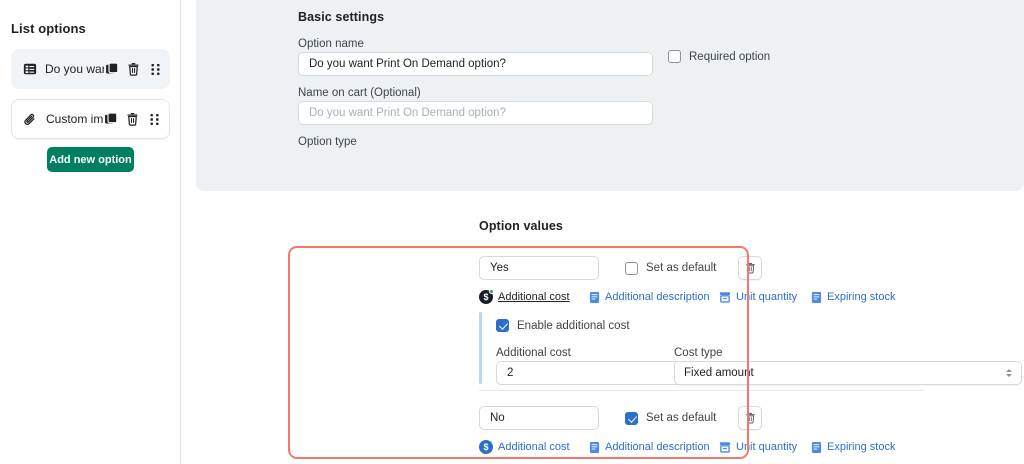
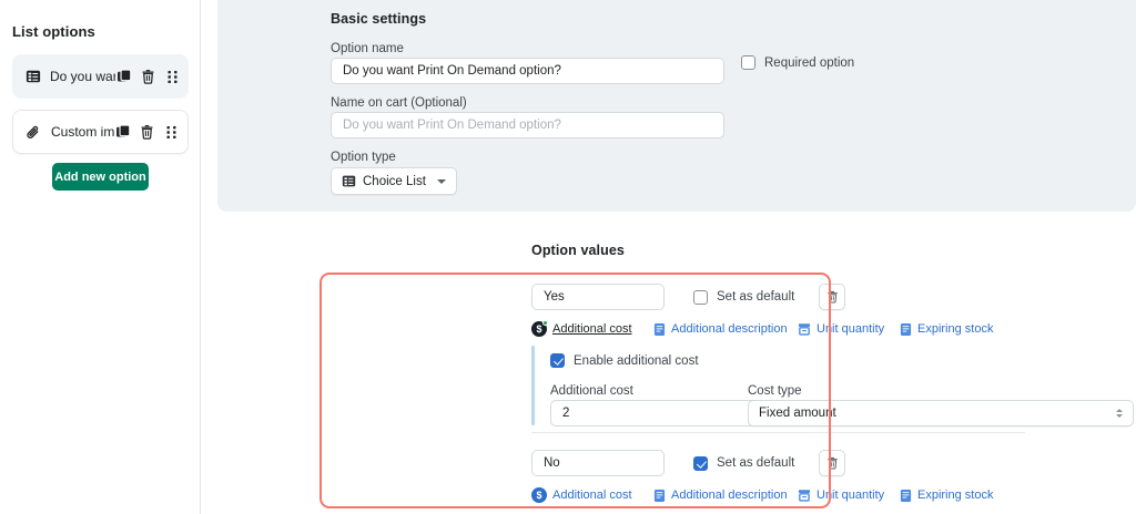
  List options
  Add new option
  Basic settings
  Option name
  Do you want Print On Demand option?
  Required option
  Name on cart (Optional)
  Do you want Print On Demand option?
  Option type
+ Choice List
  Option values
  Yes
  Set as default
  $
  Additional cost
  Additional description
  Unit quantity
  Expiring stock
  Enable additional cost
  Additional cost
  2
  Cost type
  Fixed amount
  No
  Set as default
  $
  Additional cost
  Additional description
  Unit quantity
  Expiring stock
